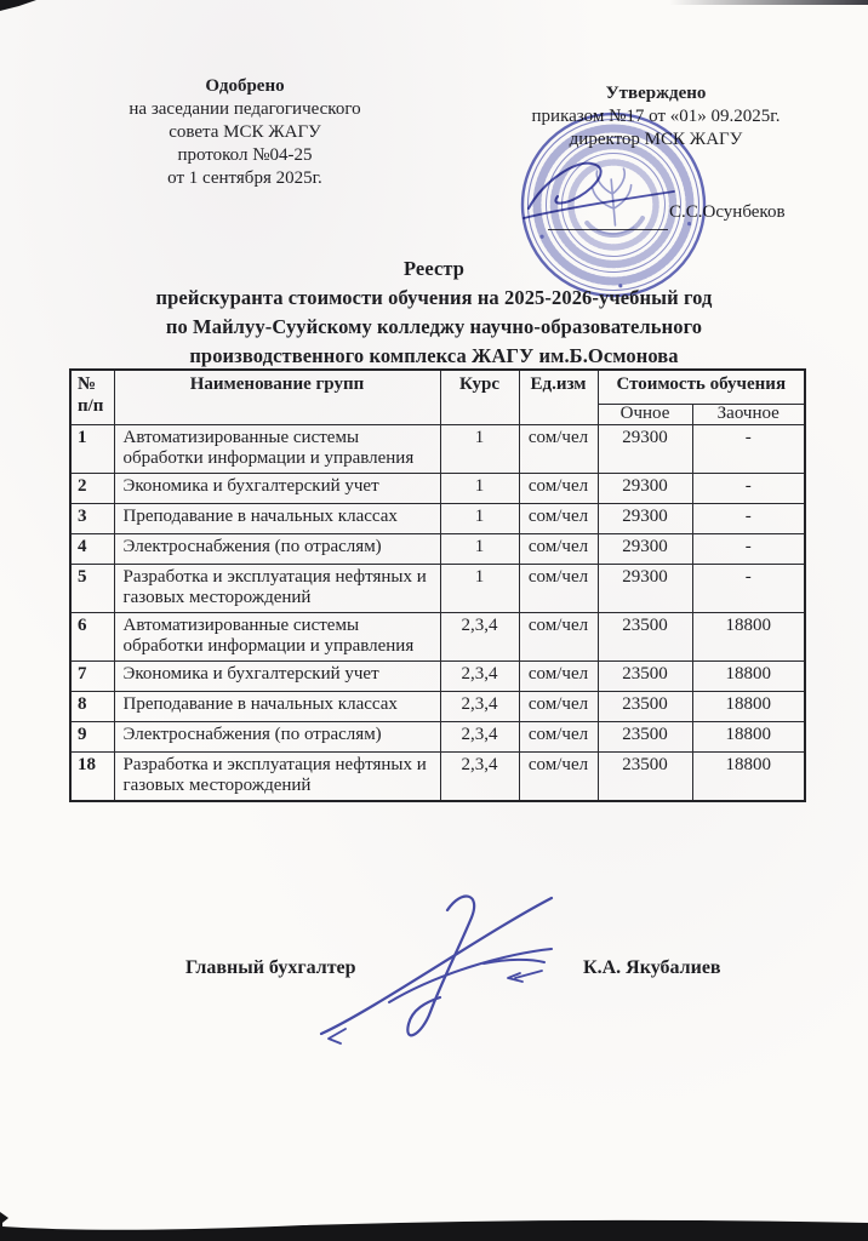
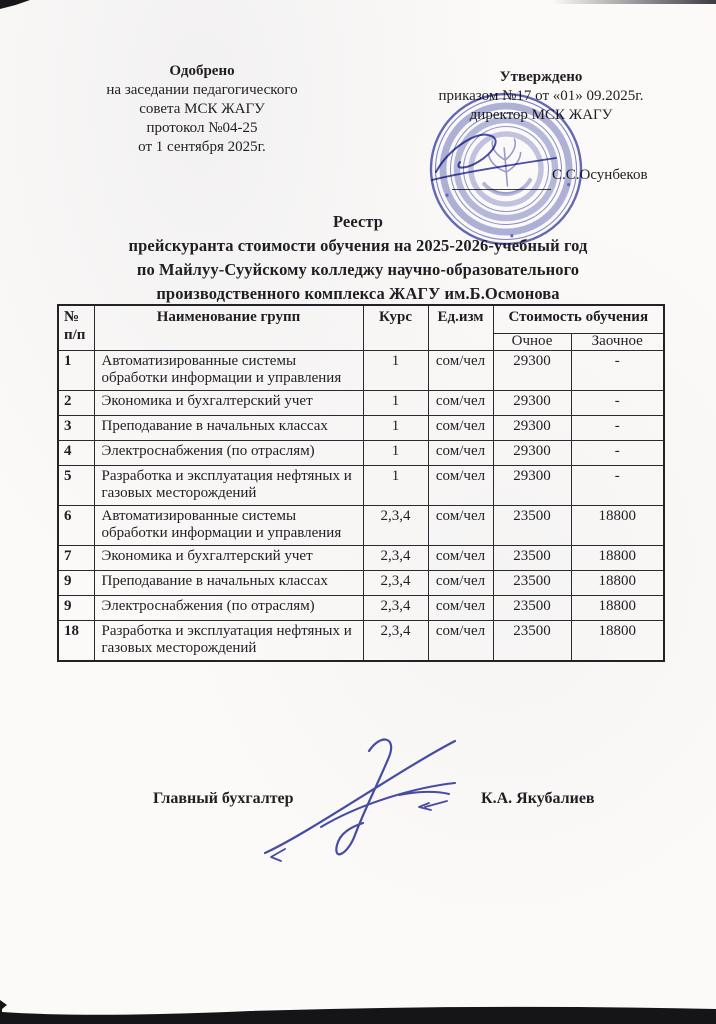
  Одобрено
  на заседании педагогического
  совета МСК ЖАГУ
  протокол №04-25
  от 1 сентября 2025г.
  Утверждено
  приказом №17 от «01» 09.2025г.
  директор МСК ЖАГУ
  С.С.Осунбеков
  Реестр
  прейскуранта стоимости обучения на 2025-2026-учебный год
  по Майлуу-Сууйскому колледжу научно-образовательного
  производственного комплекса ЖАГУ им.Б.Осмонова
  № п/п	Наименование групп	Курс	Ед.изм	Стоимость обучения
  Очное	Заочное
  1	Автоматизированные системы обработки информации и управления	1	сом/чел	29300	-
  2	Экономика и бухгалтерский учет	1	сом/чел	29300	-
  3	Преподавание в начальных классах	1	сом/чел	29300	-
  4	Электроснабжения (по отраслям)	1	сом/чел	29300	-
  5	Разработка и эксплуатация нефтяных и газовых месторождений	1	сом/чел	29300	-
  6	Автоматизированные системы обработки информации и управления	2,3,4	сом/чел	23500	18800
  7	Экономика и бухгалтерский учет	2,3,4	сом/чел	23500	18800
- 8	Преподавание в начальных классах	2,3,4	сом/чел	23500	18800
+ 9	Преподавание в начальных классах	2,3,4	сом/чел	23500	18800
  9	Электроснабжения (по отраслям)	2,3,4	сом/чел	23500	18800
  18	Разработка и эксплуатация нефтяных и газовых месторождений	2,3,4	сом/чел	23500	18800
  Главный бухгалтер
  К.А. Якубалиев
